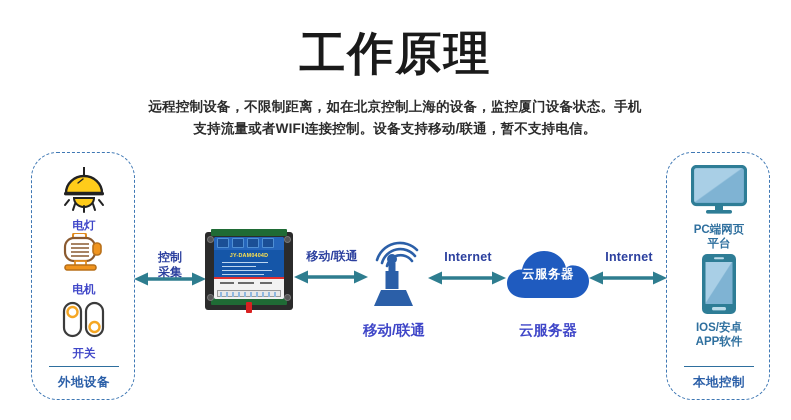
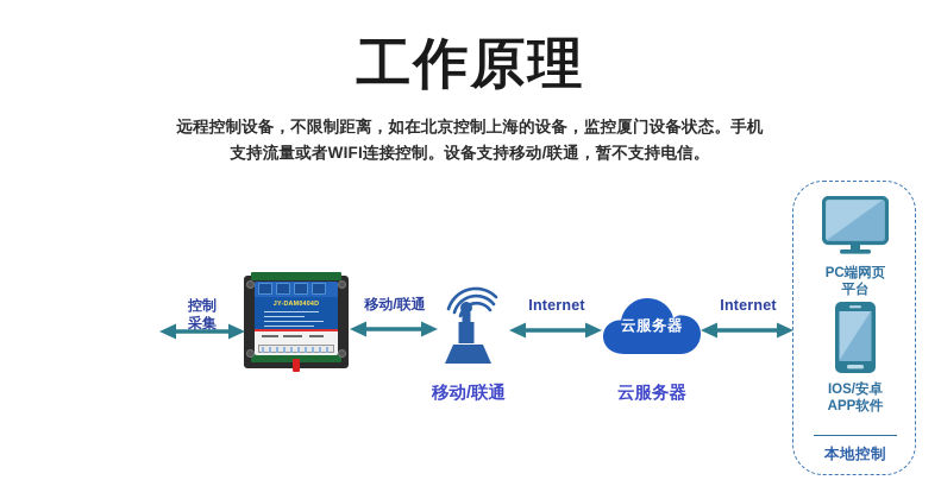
  工作原理
  远程控制设备，不限制距离，如在北京控制上海的设备，监控厦门设备状态。手机
  支持流量或者WIFI连接控制。设备支持移动/联通，暂不支持电信。
- 电灯
- 电机
- 开关
- 外地设备
  PC端网页
  平台
  IOS/安卓
  APP软件
  本地控制
  控制
  采集
  移动/联通
  Internet
  Internet
  移动/联通
  云服务器
  云服务器
